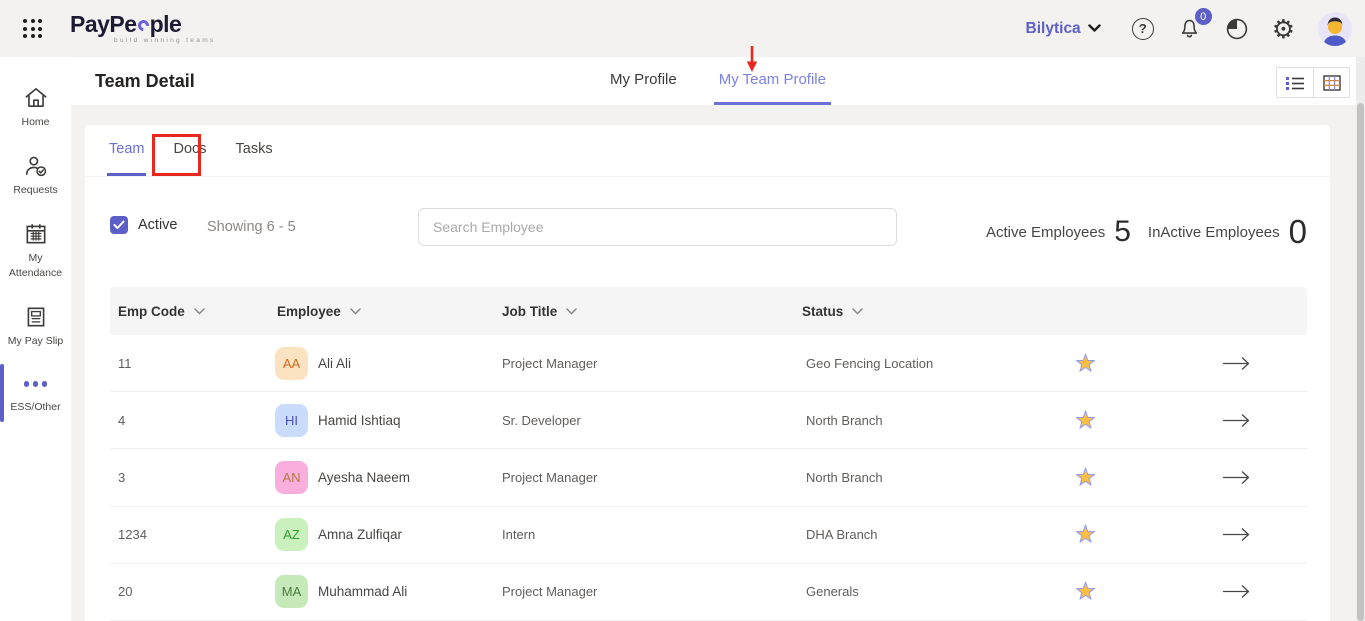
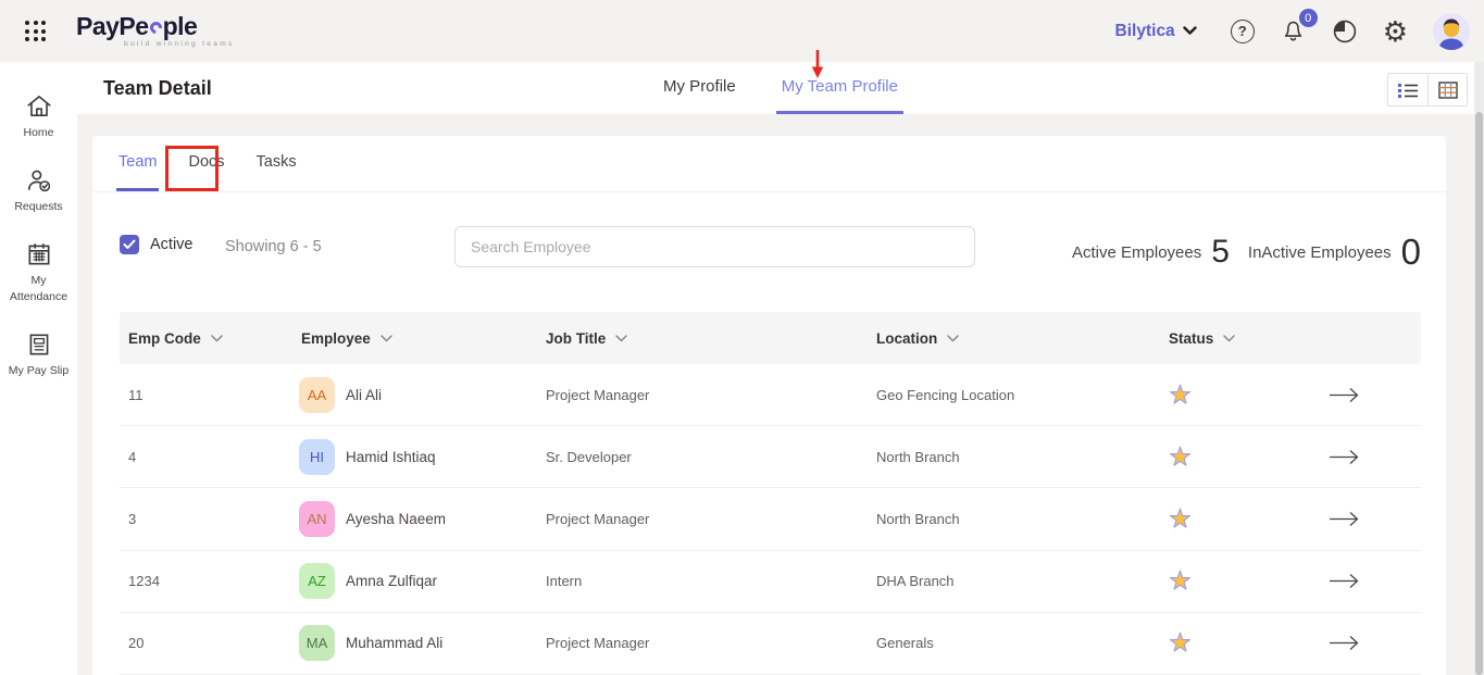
  PayPe
  ple
  Bilytica
  ?
  0
  ⚙
  Team Detail
  My Profile
  My Team Profile
  Home
  Requests
  My Attendance
  My Pay Slip
- ESS/Other
  Team
  Docs
  Tasks
  Active
  Showing 6 - 5
  Search Employee
  Active Employees
  5
  InActive Employees
  0
  Emp Code
  Employee
  Job Title
+ Location
  Status
  11
  AA
  Ali Ali
  Project Manager
  Geo Fencing Location
  4
  HI
  Hamid Ishtiaq
  Sr. Developer
  North Branch
  3
  AN
  Ayesha Naeem
  Project Manager
  North Branch
  1234
  AZ
  Amna Zulfiqar
  Intern
  DHA Branch
  20
  MA
  Muhammad Ali
  Project Manager
  Generals
